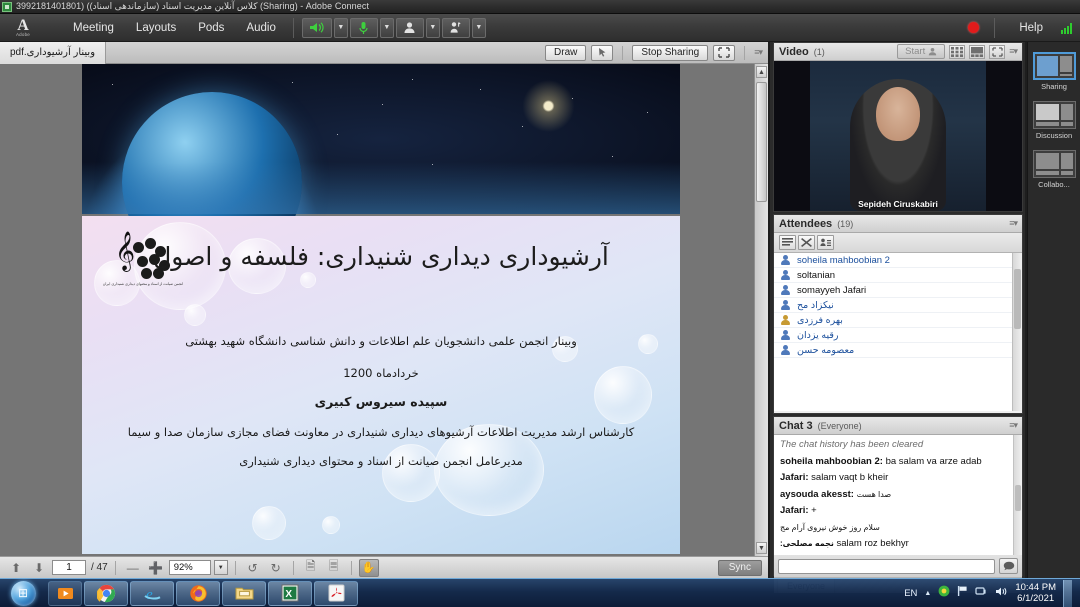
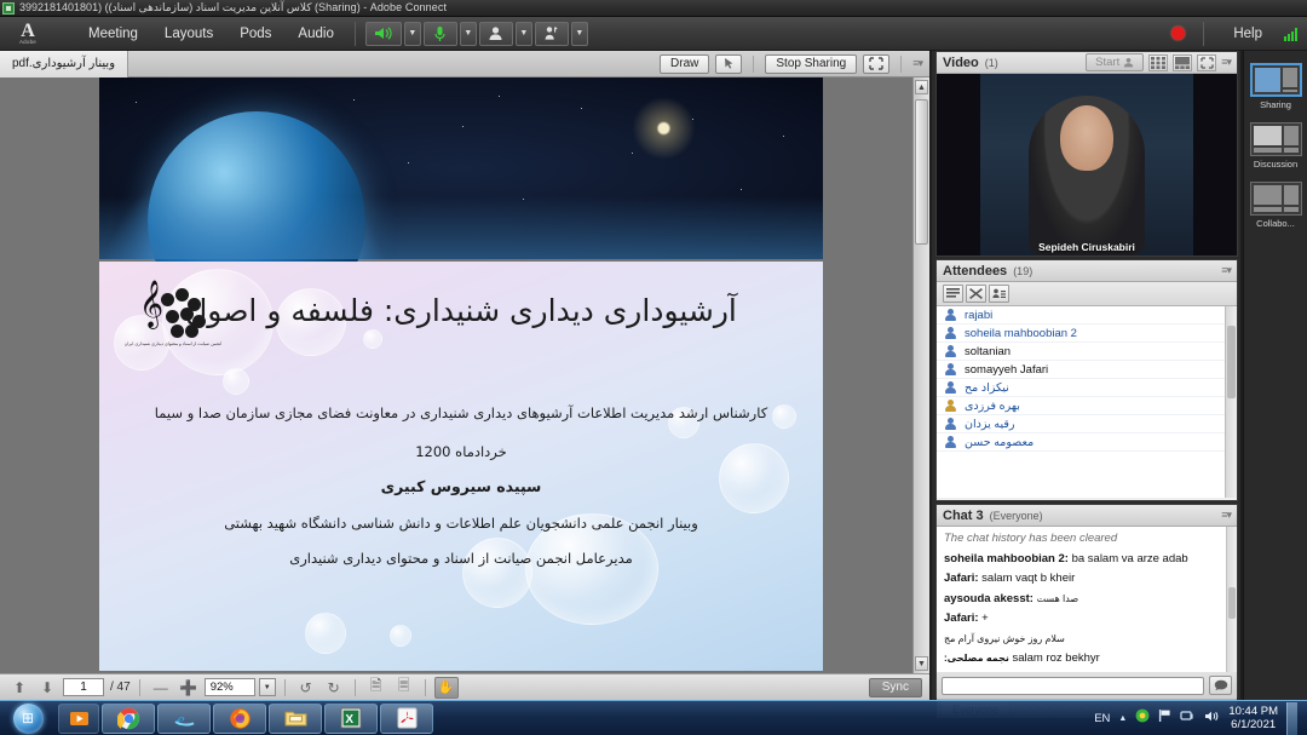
  3992181401801) (کلاس آنلاین مدیریت اسناد (سازماندهی اسناد) (Sharing) - Adobe Connect
  A
  Meeting
  Layouts
  Pods
  Audio
  Help
  وبینار آرشیوداری.pdf
  Draw
  Stop Sharing
  ≡▾
  𝄞
  آرشیوداری دیداری شنیداری: فلسفه و اصول
- وبینار انجمن علمی دانشجویان علم اطلاعات و دانش شناسی دانشگاه شهید بهشتی
+ کارشناس ارشد مدیریت اطلاعات آرشیوهای دیداری شنیداری در معاونت فضای مجازی سازمان صدا و سیما
  خردادماه 1200
  سپیده سیروس کبیری
- کارشناس ارشد مدیریت اطلاعات آرشیوهای دیداری شنیداری در معاونت فضای مجازی سازمان صدا و سیما
+ وبینار انجمن علمی دانشجویان علم اطلاعات و دانش شناسی دانشگاه شهید بهشتی
  مدیرعامل انجمن صیانت از اسناد و محتوای دیداری شنیداری
  ⬆
  ⬇
  1
  / 47
  —
  ➕
  92%
  ↺
  ↻
  🗎
  🗏
  ✋
  Sync
  Video
  (1)
  Start
  ≡▾
  Sepideh Ciruskabiri
  Attendees
  (19)
  ≡▾
+ rajabi
  soheila mahboobian 2
  soltanian
  somayyeh Jafari
  نیکزاد مح
  بهره فرزدی
  رقیه یزدان
  معصومه حسن
  Chat 3
  (Everyone)
  ≡▾
  The chat history has been cleared
  soheila mahboobian 2: ba salam va arze adab
  Jafari: salam vaqt b kheir
  aysouda akesst: صدا هست
  Jafari: +
  سلام روز خوش نیروی آرام مج
  نجمه مصلحی: salam roz bekhyr
  Sharing
  Discussion
  Collabo...
  ⊞
  e
  X
  EN
  10:44 PM
  6/1/2021
